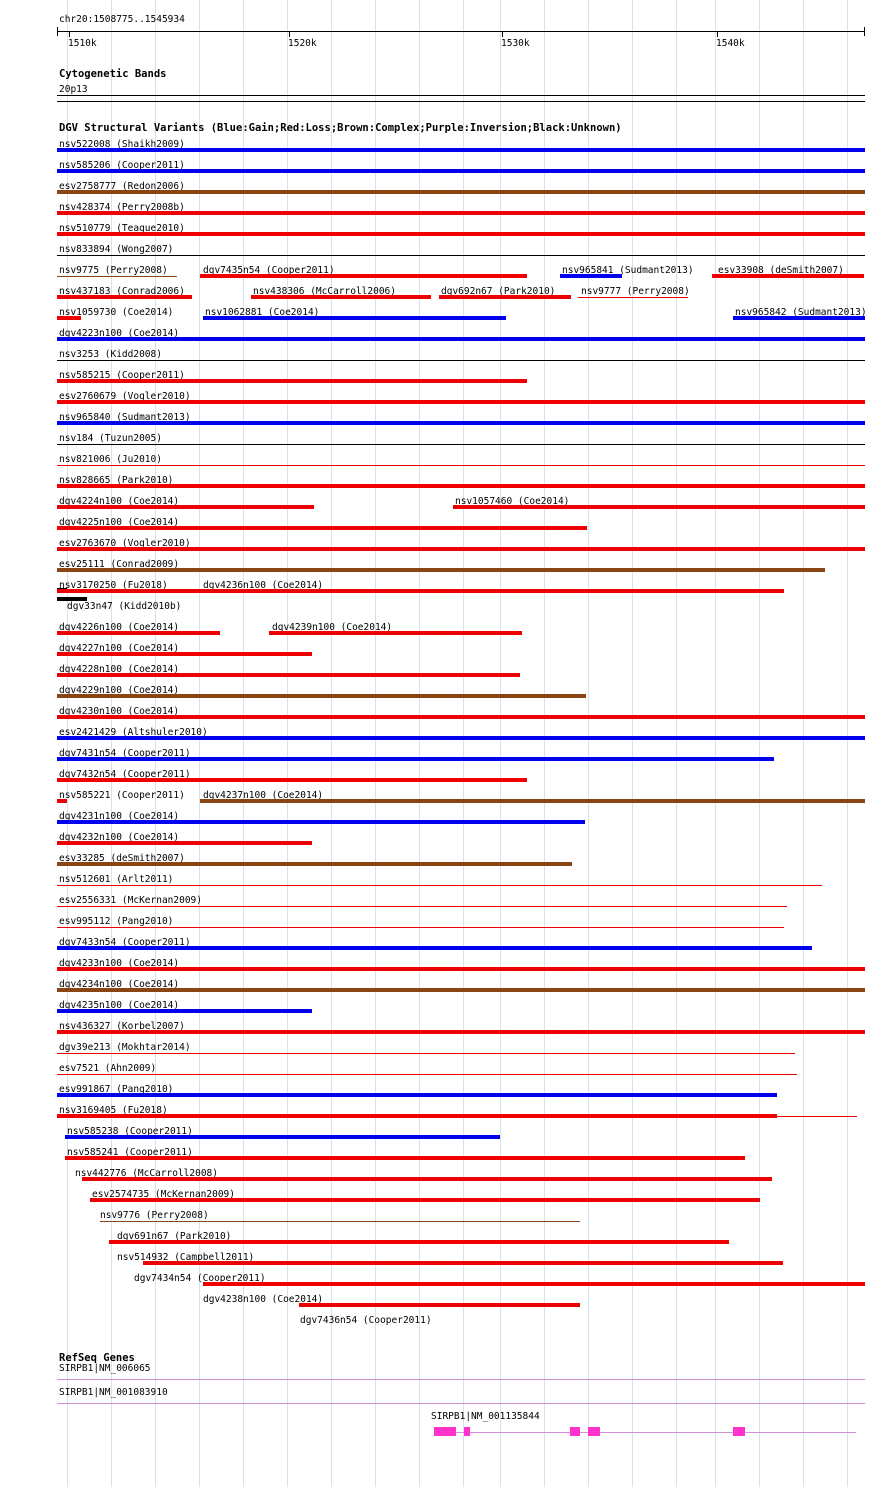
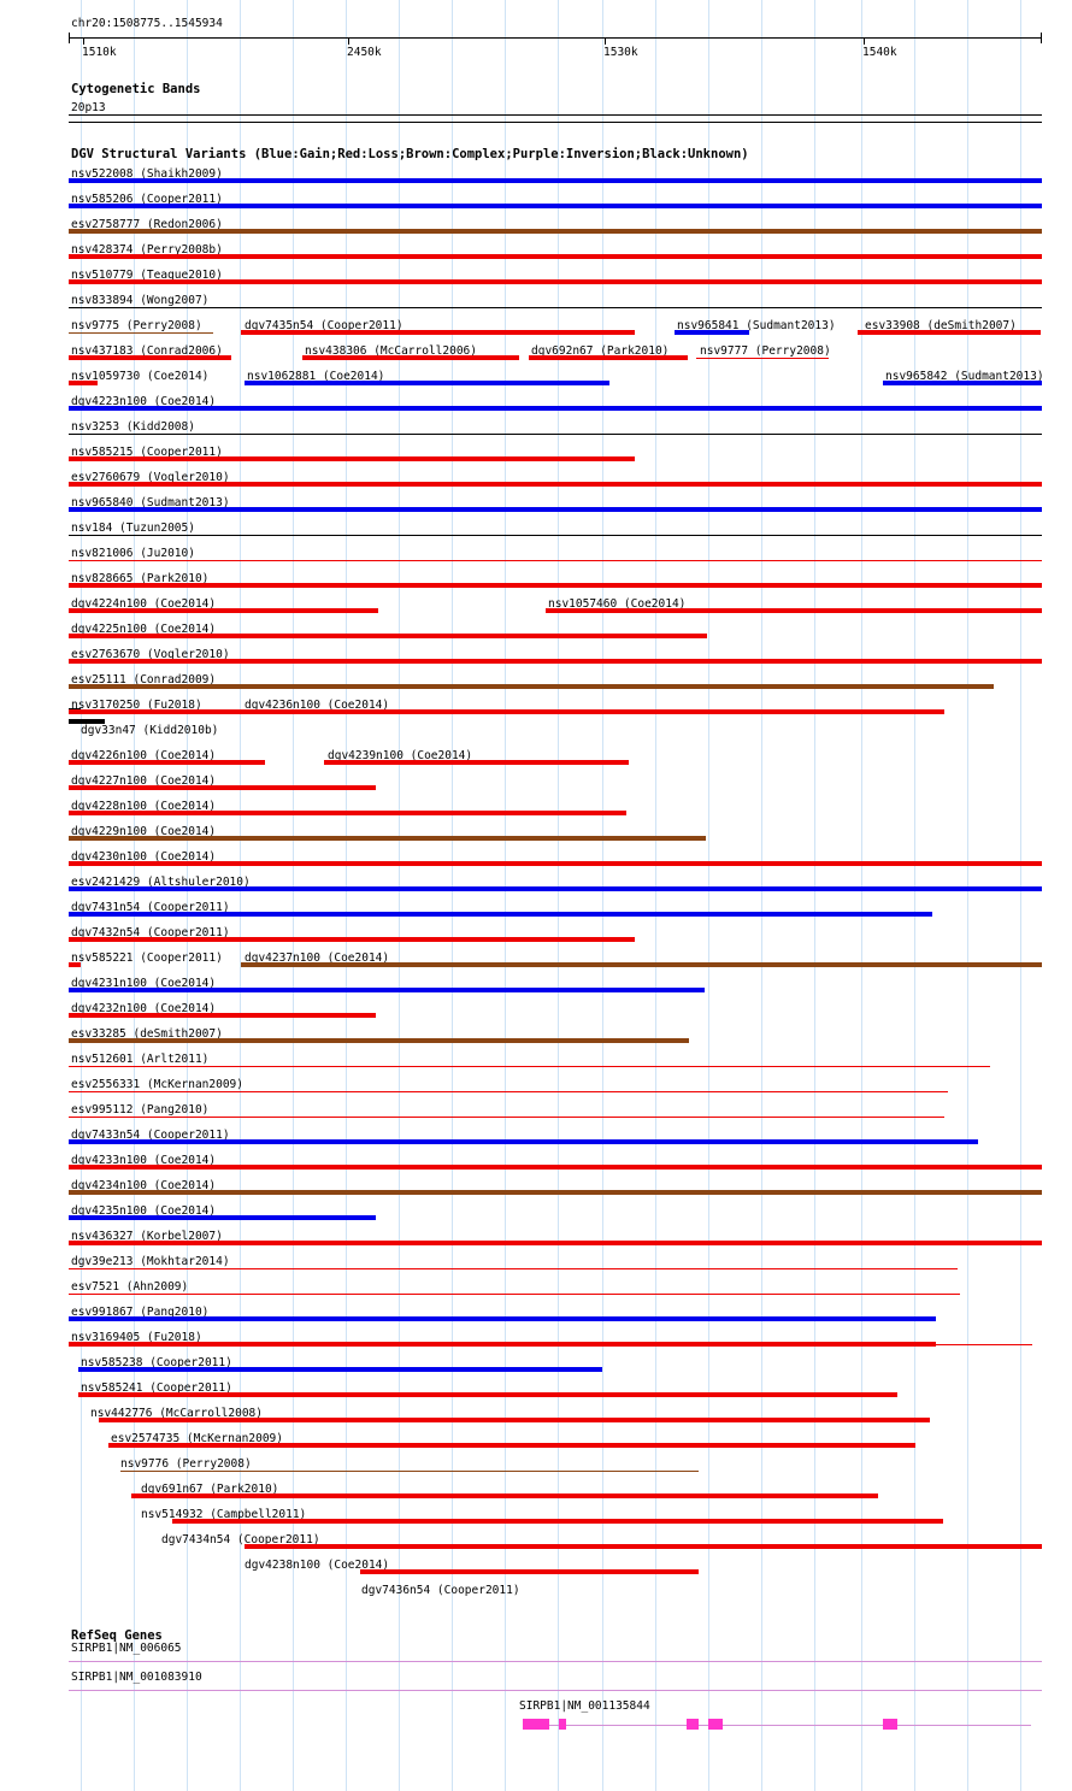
  chr20:1508775..1545934
  1510k
- 1520k
+ 2450k
  1530k
  1540k
  Cytogenetic Bands
  20p13
  DGV Structural Variants (Blue:Gain;Red:Loss;Brown:Complex;Purple:Inversion;Black:Unknown)
  nsv522008 (Shaikh2009)
  nsv585206 (Cooper2011)
  esv2758777 (Redon2006)
  nsv428374 (Perry2008b)
  nsv510779 (Teague2010)
  nsv833894 (Wong2007)
  nsv9775 (Perry2008)
  dgv7435n54 (Cooper2011)
  nsv965841 (Sudmant2013)
  esv33908 (deSmith2007)
  nsv437183 (Conrad2006)
  nsv438306 (McCarroll2006)
  dgv692n67 (Park2010)
  nsv9777 (Perry2008)
  nsv1059730 (Coe2014)
  nsv1062881 (Coe2014)
  nsv965842 (Sudmant2013)
  dgv4223n100 (Coe2014)
  nsv3253 (Kidd2008)
  nsv585215 (Cooper2011)
  esv2760679 (Vogler2010)
  nsv965840 (Sudmant2013)
  nsv184 (Tuzun2005)
  nsv821006 (Ju2010)
  nsv828665 (Park2010)
  dgv4224n100 (Coe2014)
  nsv1057460 (Coe2014)
  dgv4225n100 (Coe2014)
  esv2763670 (Vogler2010)
  esv25111 (Conrad2009)
  nsv3170250 (Fu2018)
  dgv4236n100 (Coe2014)
  dgv33n47 (Kidd2010b)
  dgv4226n100 (Coe2014)
  dgv4239n100 (Coe2014)
  dgv4227n100 (Coe2014)
  dgv4228n100 (Coe2014)
  dgv4229n100 (Coe2014)
  dgv4230n100 (Coe2014)
  esv2421429 (Altshuler2010)
  dgv7431n54 (Cooper2011)
  dgv7432n54 (Cooper2011)
  nsv585221 (Cooper2011)
  dgv4237n100 (Coe2014)
  dgv4231n100 (Coe2014)
  dgv4232n100 (Coe2014)
  esv33285 (deSmith2007)
  nsv512601 (Arlt2011)
  esv2556331 (McKernan2009)
  esv995112 (Pang2010)
  dgv7433n54 (Cooper2011)
  dgv4233n100 (Coe2014)
  dgv4234n100 (Coe2014)
  dgv4235n100 (Coe2014)
  nsv436327 (Korbel2007)
  dgv39e213 (Mokhtar2014)
  esv7521 (Ahn2009)
  esv991867 (Pang2010)
  nsv3169405 (Fu2018)
  nsv585238 (Cooper2011)
  nsv585241 (Cooper2011)
  nsv442776 (McCarroll2008)
  esv2574735 (McKernan2009)
  nsv9776 (Perry2008)
  dgv691n67 (Park2010)
  nsv514932 (Campbell2011)
  dgv7434n54 (Cooper2011)
  dgv4238n100 (Coe2014)
  dgv7436n54 (Cooper2011)
  RefSeq Genes
  SIRPB1|NM_006065
  SIRPB1|NM_001083910
  SIRPB1|NM_001135844
